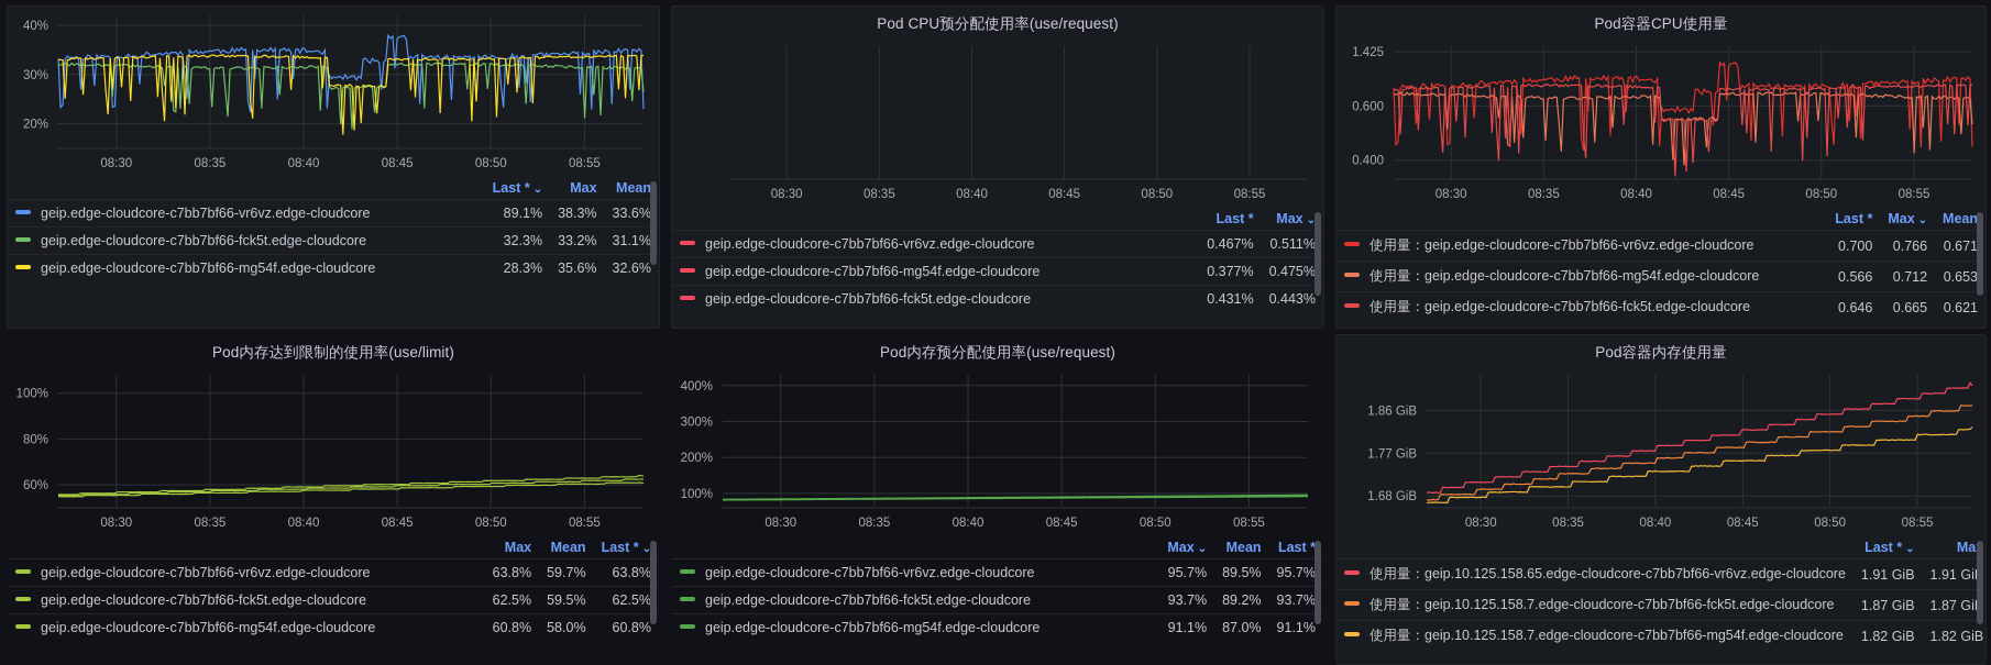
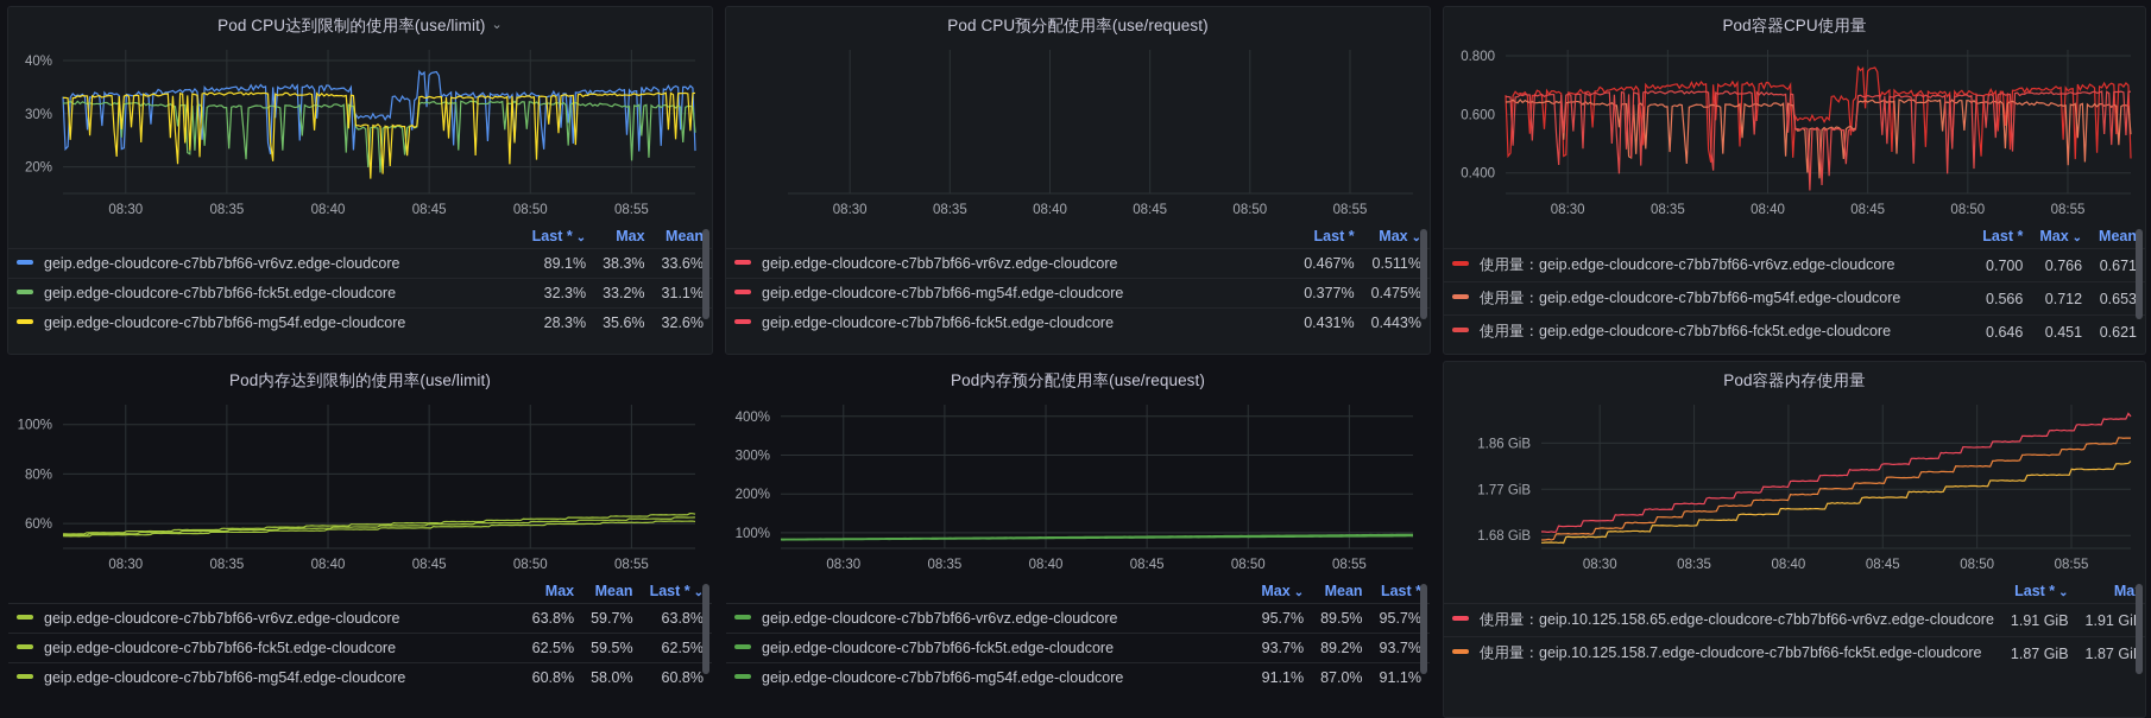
+ Pod CPU达到限制的使用率(use/limit) ⌄
  20%
  30%
  40%
  08:30
  08:35
  08:40
  08:45
  08:50
  08:55
  	Last * ⌄	Max	Mean
  geip.edge-cloudcore-c7bb7bf66-vr6vz.edge-cloudcore	89.1%	38.3%	33.6%
  geip.edge-cloudcore-c7bb7bf66-fck5t.edge-cloudcore	32.3%	33.2%	31.1%
  geip.edge-cloudcore-c7bb7bf66-mg54f.edge-cloudcore	28.3%	35.6%	32.6%
  Pod CPU预分配使用率(use/request)
  08:30
  08:35
  08:40
  08:45
  08:50
  08:55
  	Last *	Max ⌄
  geip.edge-cloudcore-c7bb7bf66-vr6vz.edge-cloudcore	0.467%	0.511%
  geip.edge-cloudcore-c7bb7bf66-mg54f.edge-cloudcore	0.377%	0.475%
  geip.edge-cloudcore-c7bb7bf66-fck5t.edge-cloudcore	0.431%	0.443%
  Pod容器CPU使用量
  0.400
  0.600
- 1.425
+ 0.800
  08:30
  08:35
  08:40
  08:45
  08:50
  08:55
  	Last *	Max ⌄	Mean
  使用量：geip.edge-cloudcore-c7bb7bf66-vr6vz.edge-cloudcore	0.700	0.766	0.671
  使用量：geip.edge-cloudcore-c7bb7bf66-mg54f.edge-cloudcore	0.566	0.712	0.653
- 使用量：geip.edge-cloudcore-c7bb7bf66-fck5t.edge-cloudcore	0.646	0.665	0.621
+ 使用量：geip.edge-cloudcore-c7bb7bf66-fck5t.edge-cloudcore	0.646	0.451	0.621
  Pod内存达到限制的使用率(use/limit)
  60%
  80%
  100%
  08:30
  08:35
  08:40
  08:45
  08:50
  08:55
  	Max	Mean	Last * ⌄
  geip.edge-cloudcore-c7bb7bf66-vr6vz.edge-cloudcore	63.8%	59.7%	63.8%
  geip.edge-cloudcore-c7bb7bf66-fck5t.edge-cloudcore	62.5%	59.5%	62.5%
  geip.edge-cloudcore-c7bb7bf66-mg54f.edge-cloudcore	60.8%	58.0%	60.8%
  Pod内存预分配使用率(use/request)
  100%
  200%
  300%
  400%
  08:30
  08:35
  08:40
  08:45
  08:50
  08:55
  	Max ⌄	Mean	Last *
  geip.edge-cloudcore-c7bb7bf66-vr6vz.edge-cloudcore	95.7%	89.5%	95.7%
  geip.edge-cloudcore-c7bb7bf66-fck5t.edge-cloudcore	93.7%	89.2%	93.7%
  geip.edge-cloudcore-c7bb7bf66-mg54f.edge-cloudcore	91.1%	87.0%	91.1%
  Pod容器内存使用量
  1.68 GiB
  1.77 GiB
  1.86 GiB
  08:30
  08:35
  08:40
  08:45
  08:50
  08:55
  	Last * ⌄	Ma
  使用量：geip.10.125.158.65.edge-cloudcore-c7bb7bf66-vr6vz.edge-cloudcore	1.91 GiB	1.91 Gi
  使用量：geip.10.125.158.7.edge-cloudcore-c7bb7bf66-fck5t.edge-cloudcore	1.87 GiB	1.87 Gi
- 使用量：geip.10.125.158.7.edge-cloudcore-c7bb7bf66-mg54f.edge-cloudcore	1.82 GiB	1.82 GiB
